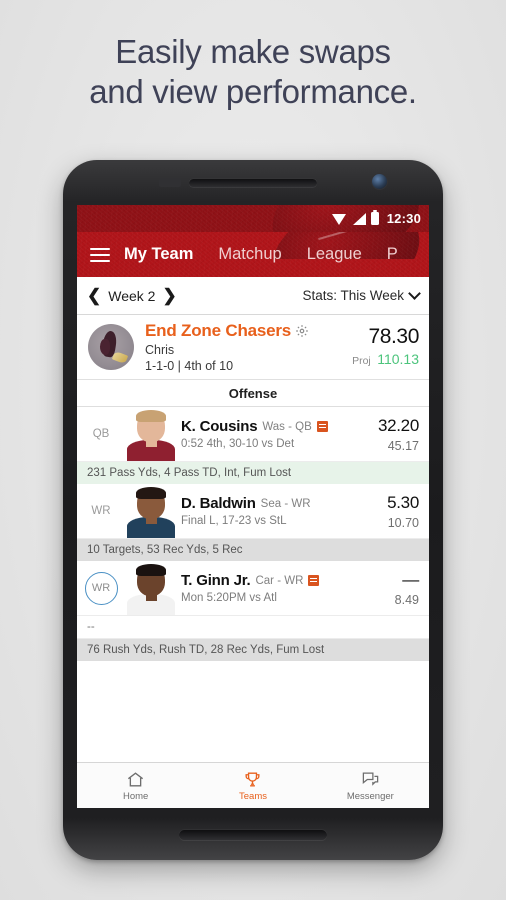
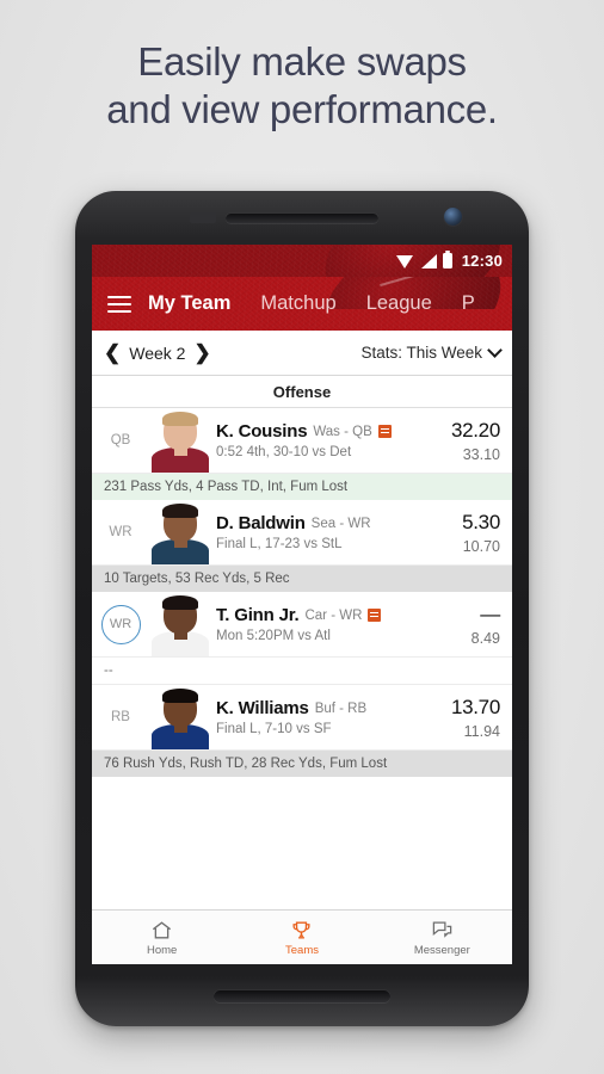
  Easily make swaps
  and view performance.
  12:30
  My Team
  Matchup
  League
  P
  ❮
  Week 2
  ❯
  Stats: This Week
- End Zone Chasers
- Chris
- 1-1-0 | 4th of 10
- 78.30
- Proj 110.13
  Offense
  QB
  K. Cousins
  Was - QB
  0:52 4th, 30-10 vs Det
  32.20
- 45.17
+ 33.10
  231 Pass Yds, 4 Pass TD, Int, Fum Lost
  WR
  D. Baldwin
  Sea - WR
  Final L, 17-23 vs StL
  5.30
  10.70
  10 Targets, 53 Rec Yds, 5 Rec
  WR
  T. Ginn Jr.
  Car - WR
  Mon 5:20PM vs Atl
  —
  8.49
  --
+ RB
+ K. Williams
+ Buf - RB
+ Final L, 7-10 vs SF
+ 13.70
+ 11.94
  76 Rush Yds, Rush TD, 28 Rec Yds, Fum Lost
  Home
  Teams
  Messenger
